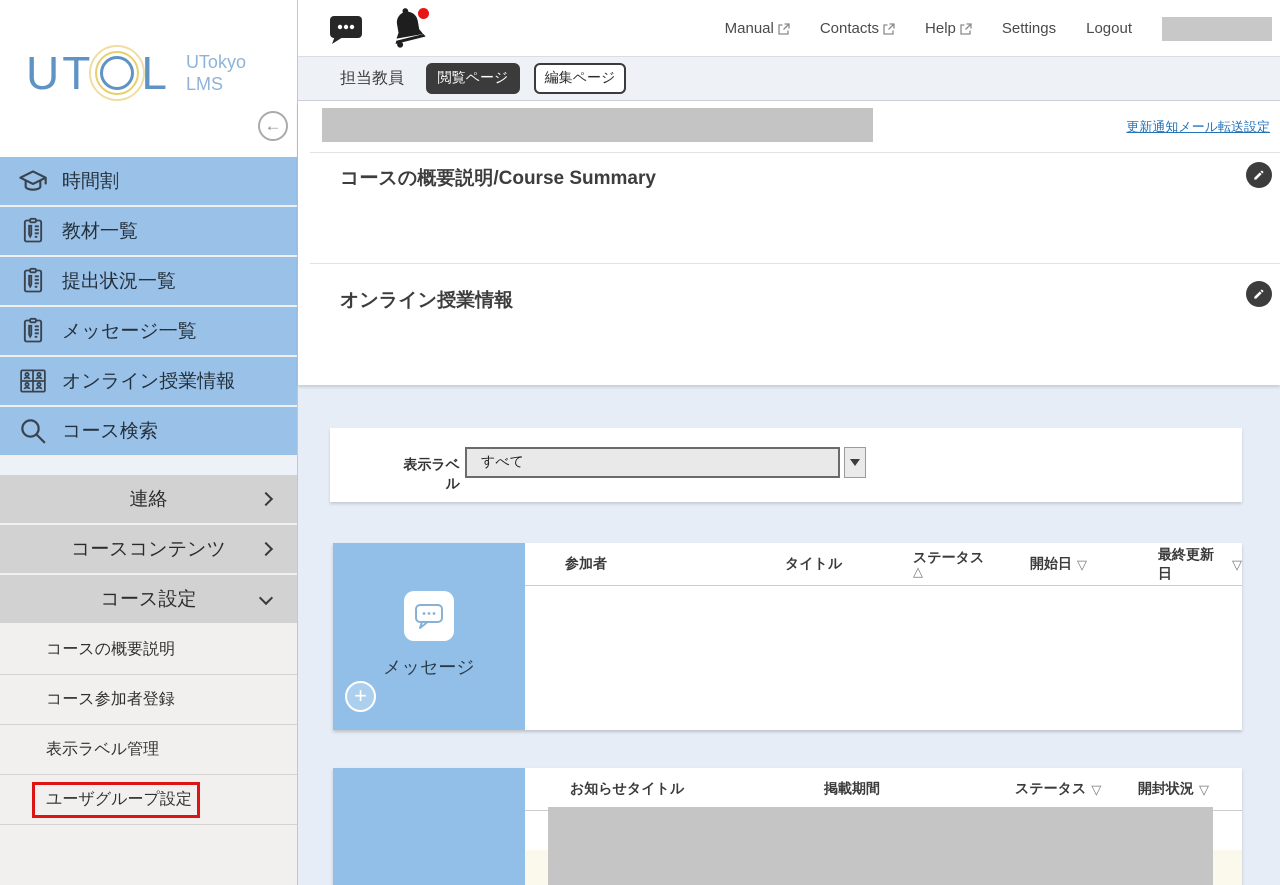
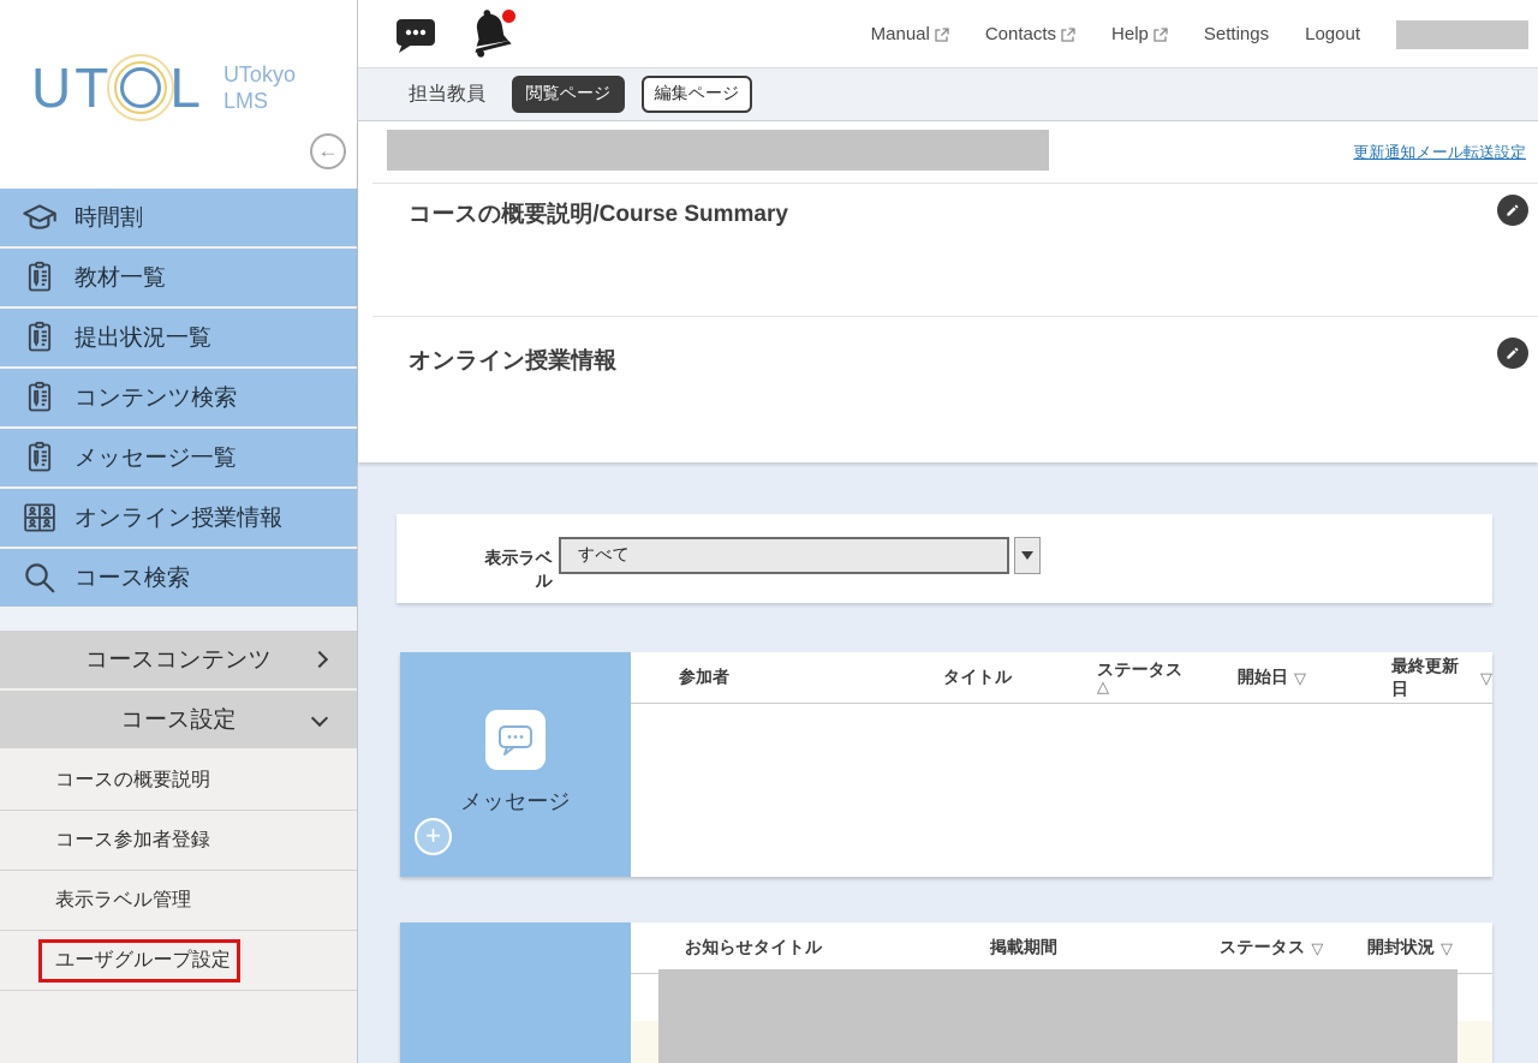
  U
  T
  L
  UTokyo
  LMS
  ←
  時間割
  教材一覧
  提出状況一覧
+ コンテンツ検索
  メッセージ一覧
  オンライン授業情報
  コース検索
- 連絡
  コースコンテンツ
  コース設定
  コースの概要説明
  コース参加者登録
  表示ラベル管理
  ユーザグループ設定
  Manual
  Contacts
  Help
  Settings
  Logout
  担当教員
  閲覧ページ
  編集ページ
  更新通知メール転送設定
  コースの概要説明/Course Summary
  オンライン授業情報
  表示ラベル
  すべて
  メッセージ
  +
  参加者
  タイトル
  ステータス
  △
  開始日
  ▽
  最終更新日
  ▽
  お知らせタイトル
  掲載期間
  ステータス
  ▽
  開封状況
  ▽
